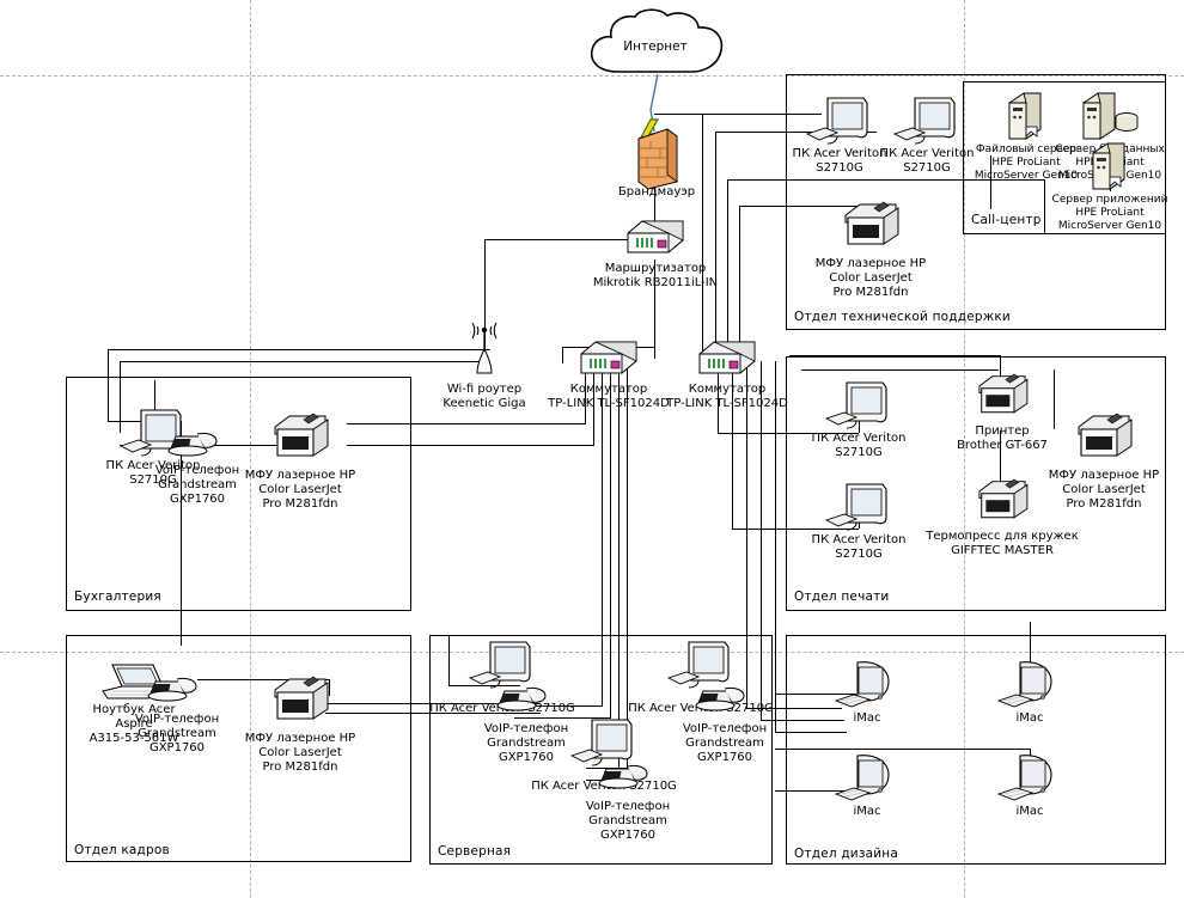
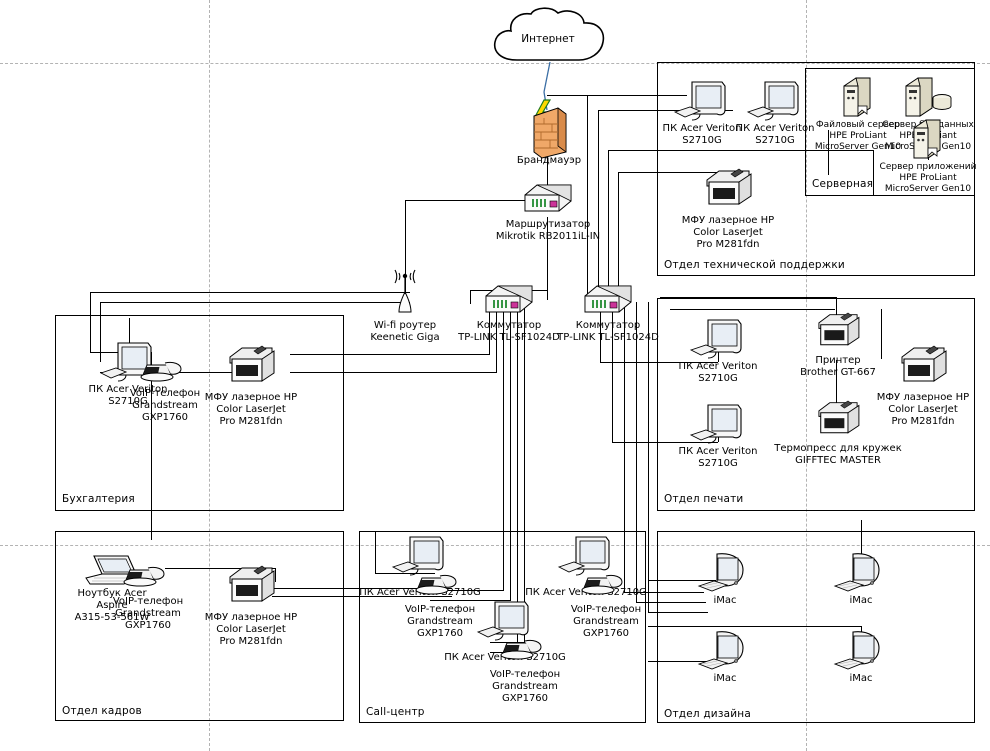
  Отдел технической поддержки
- Call-центр
+ Серверная
  Бухгалтерия
  Отдел печати
  Отдел кадров
- Серверная
+ Call-центр
  Отдел дизайна
  Интернет
  Брандмауэр
  Маршрутизатор
  Mikrotik RB2011iL-IN
  Wi-fi роутер
  Keenetic Giga
  Коммутатор
  TP-LINK TL-SF1024D
  Коммутатор
  TP-LINK TL-SF1024D
  ПК Acer Veriton
  S2710G
  ПК Acer Veriton
  S2710G
  МФУ лазерное HP
  Color LaserJet
  Pro M281fdn
  Файловый сервер
  HPE ProLiant
  MicroServer Gen10
  Сервер данных
  Сервер приложений
  HPE ProLiant
  MicroServer Gen10
  ПК Acer Veriton
  S2710G
  VoIP-телефон
  Grandstream
  GXP1760
  МФУ лазерное HP
  Color LaserJet
  Pro M281fdn
  ПК Acer Veriton
  S2710G
  ПК Acer Veriton
  S2710G
  Принтер
  Brother GT-667
  Термопресс для кружек
  GIFFTEC MASTER
  МФУ лазерное HP
  Color LaserJet
  Pro M281fdn
  Ноутбук Acer
  Aspire
  A315-53-561W
  VoIP-телефон
  Grandstream
  GXP1760
  МФУ лазерное HP
  Color LaserJet
  Pro M281fdn
  ПК Acer Ver2710G
  VoIP-телефон
  Grandstream
  GXP1760
  ПК Acer Ver2710G
  VoIP-телефон
  Grandstream
  GXP1760
  ПК Acer Ver2710G
  VoIP-телефон
  Grandstream
  GXP1760
  iMac
  iMac
  iMac
  iMac
